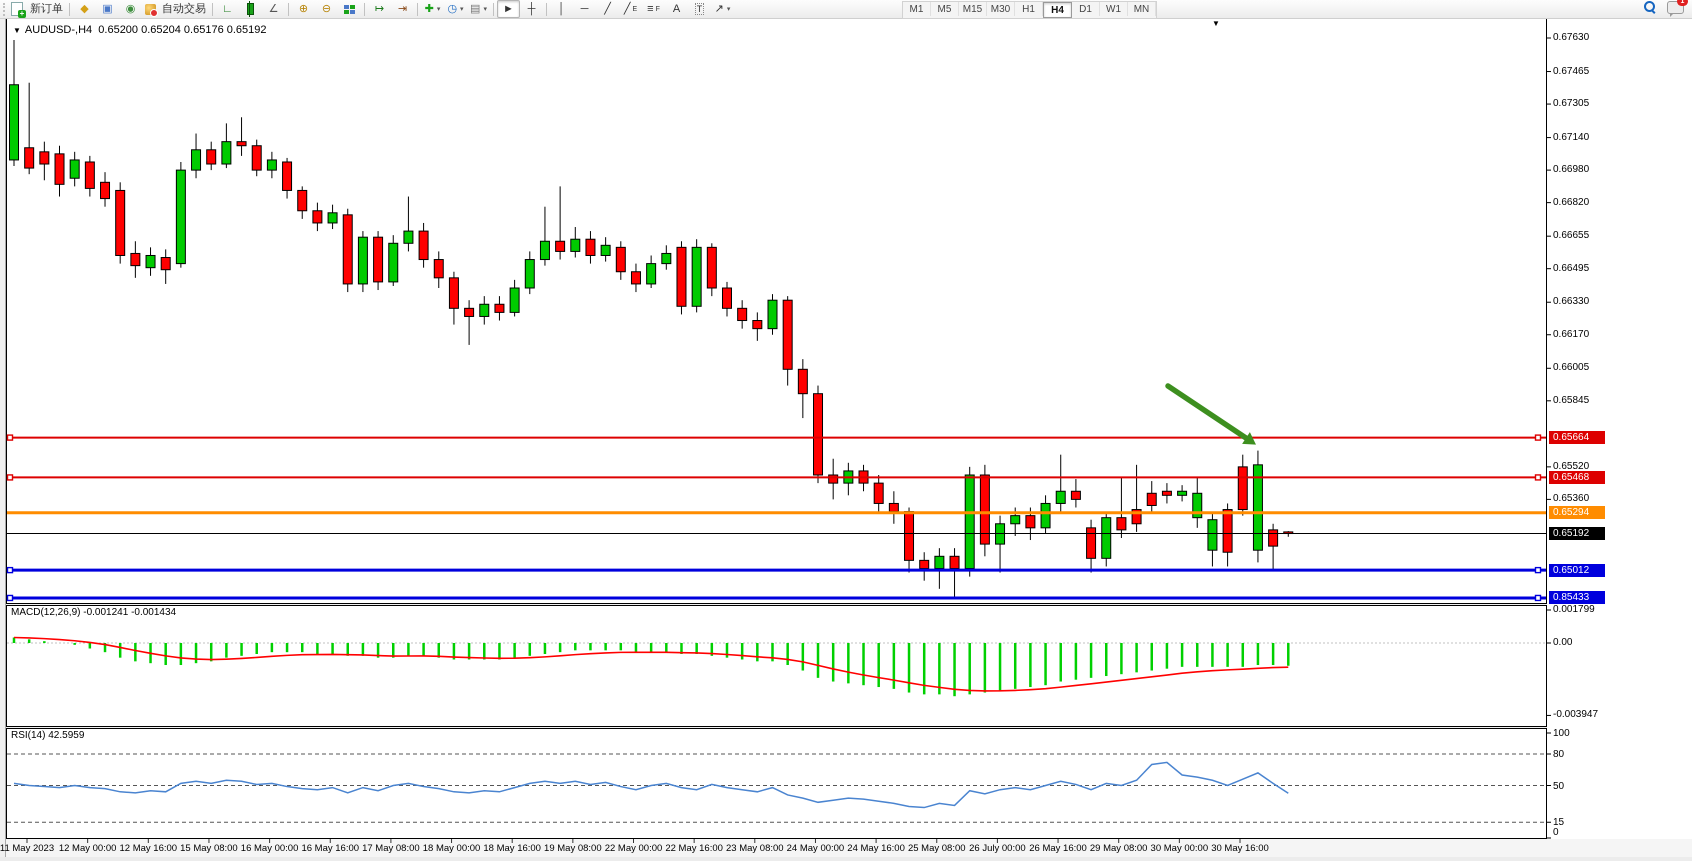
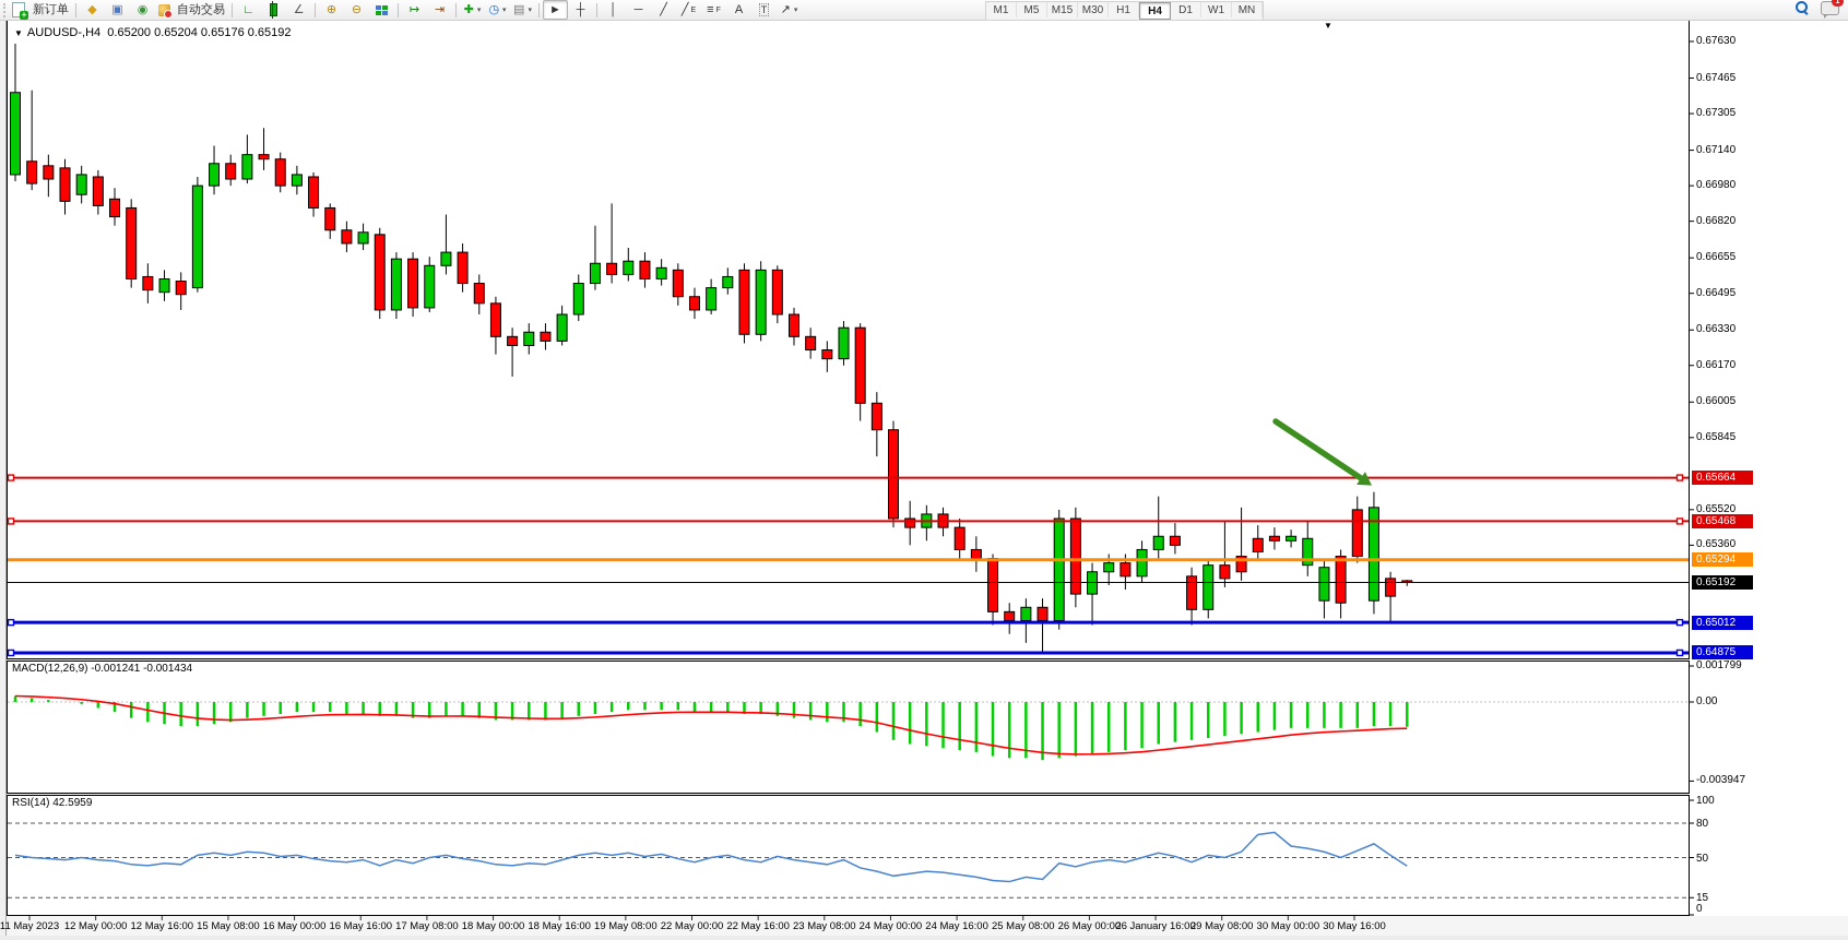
  +
  新订单
  ◆
  ▣
  ◉
  自动交易
  ∟
  ∠
  ⊕
  ⊖
  ↦
  ⇥
  ✚
  ◷
  ▤
  ►
  ┼
  │
  ─
  ╱
  ╱
  ≡
  A
  T
  ↗
  M1
  M5
  M15
  M30
  H1
  H4
  D1
  W1
  MN
  ▼ AUDUSD-,H4 0.65200 0.65204 0.65176 0.65192
  MACD(12,26,9) -0.001241 -0.001434
  RSI(14) 42.5959
  ▼
  0.65664
  0.65468
  0.65294
  0.65192
  0.65012
- 0.85433
+ 0.64875
  0.67630
  0.67465
  0.67305
  0.67140
  0.66980
  0.66820
  0.66655
  0.66495
  0.66330
  0.66170
  0.66005
  0.65845
  0.65520
  0.65360
  0.001799
  0.00
  -0.003947
  100
  80
  50
  15
  0
  11 May 2023
  12 May 00:00
  12 May 16:00
  15 May 08:00
  16 May 00:00
  16 May 16:00
  17 May 08:00
  18 May 00:00
  18 May 16:00
  19 May 08:00
  22 May 00:00
  22 May 16:00
  23 May 08:00
  24 May 00:00
  24 May 16:00
  25 May 08:00
- 26 July 00:00
+ 26 May 00:00
- 26 May 16:00
+ 26 January 16:00
  29 May 08:00
  30 May 00:00
  30 May 16:00
